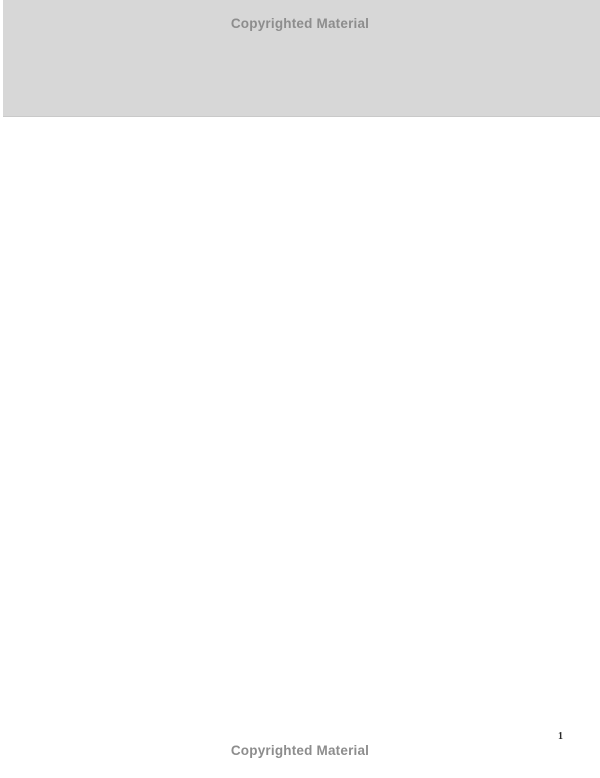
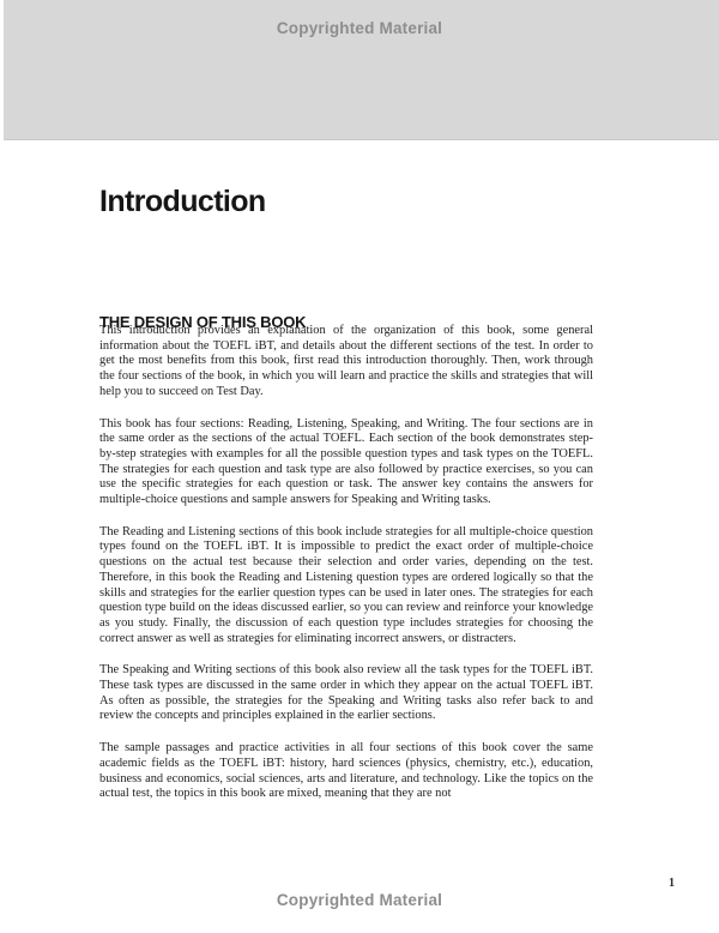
  Copyrighted Material
+ Introduction
+ THE DESIGN OF THIS BOOK
+ This introduction provides an explanation of the organization of this book, some general information about the TOEFL iBT, and details about the different sections of the test. In order to get the most benefits from this book, first read this introduction thoroughly. Then, work through the four sections of the book, in which you will learn and practice the skills and strategies that will help you to succeed on Test Day.
+ This book has four sections: Reading, Listening, Speaking, and Writing. The four sections are in the same order as the sections of the actual TOEFL. Each section of the book demonstrates step-by-step strategies with examples for all the possible question types and task types on the TOEFL. The strategies for each question and task type are also followed by practice exercises, so you can use the specific strategies for each question or task. The answer key contains the answers for multiple-choice questions and sample answers for Speaking and Writing tasks.
+ The Reading and Listening sections of this book include strategies for all multiple-choice question types found on the TOEFL iBT. It is impossible to predict the exact order of multiple-choice questions on the actual test because their selection and order varies, depending on the test. Therefore, in this book the Reading and Listening question types are ordered logically so that the skills and strategies for the earlier question types can be used in later ones. The strategies for each question type build on the ideas discussed earlier, so you can review and reinforce your knowledge as you study. Finally, the discussion of each question type includes strategies for choosing the correct answer as well as strategies for eliminating incorrect answers, or distracters.
+ The Speaking and Writing sections of this book also review all the task types for the TOEFL iBT. These task types are discussed in the same order in which they appear on the actual TOEFL iBT. As often as possible, the strategies for the Speaking and Writing tasks also refer back to and review the concepts and principles explained in the earlier sections.
+ The sample passages and practice activities in all four sections of this book cover the same academic fields as the TOEFL iBT: history, hard sciences (physics, chemistry, etc.), education, business and economics, social sciences, arts and literature, and technology. Like the topics on the actual test, the topics in this book are mixed, meaning that they are not
  1
  Copyrighted Material
